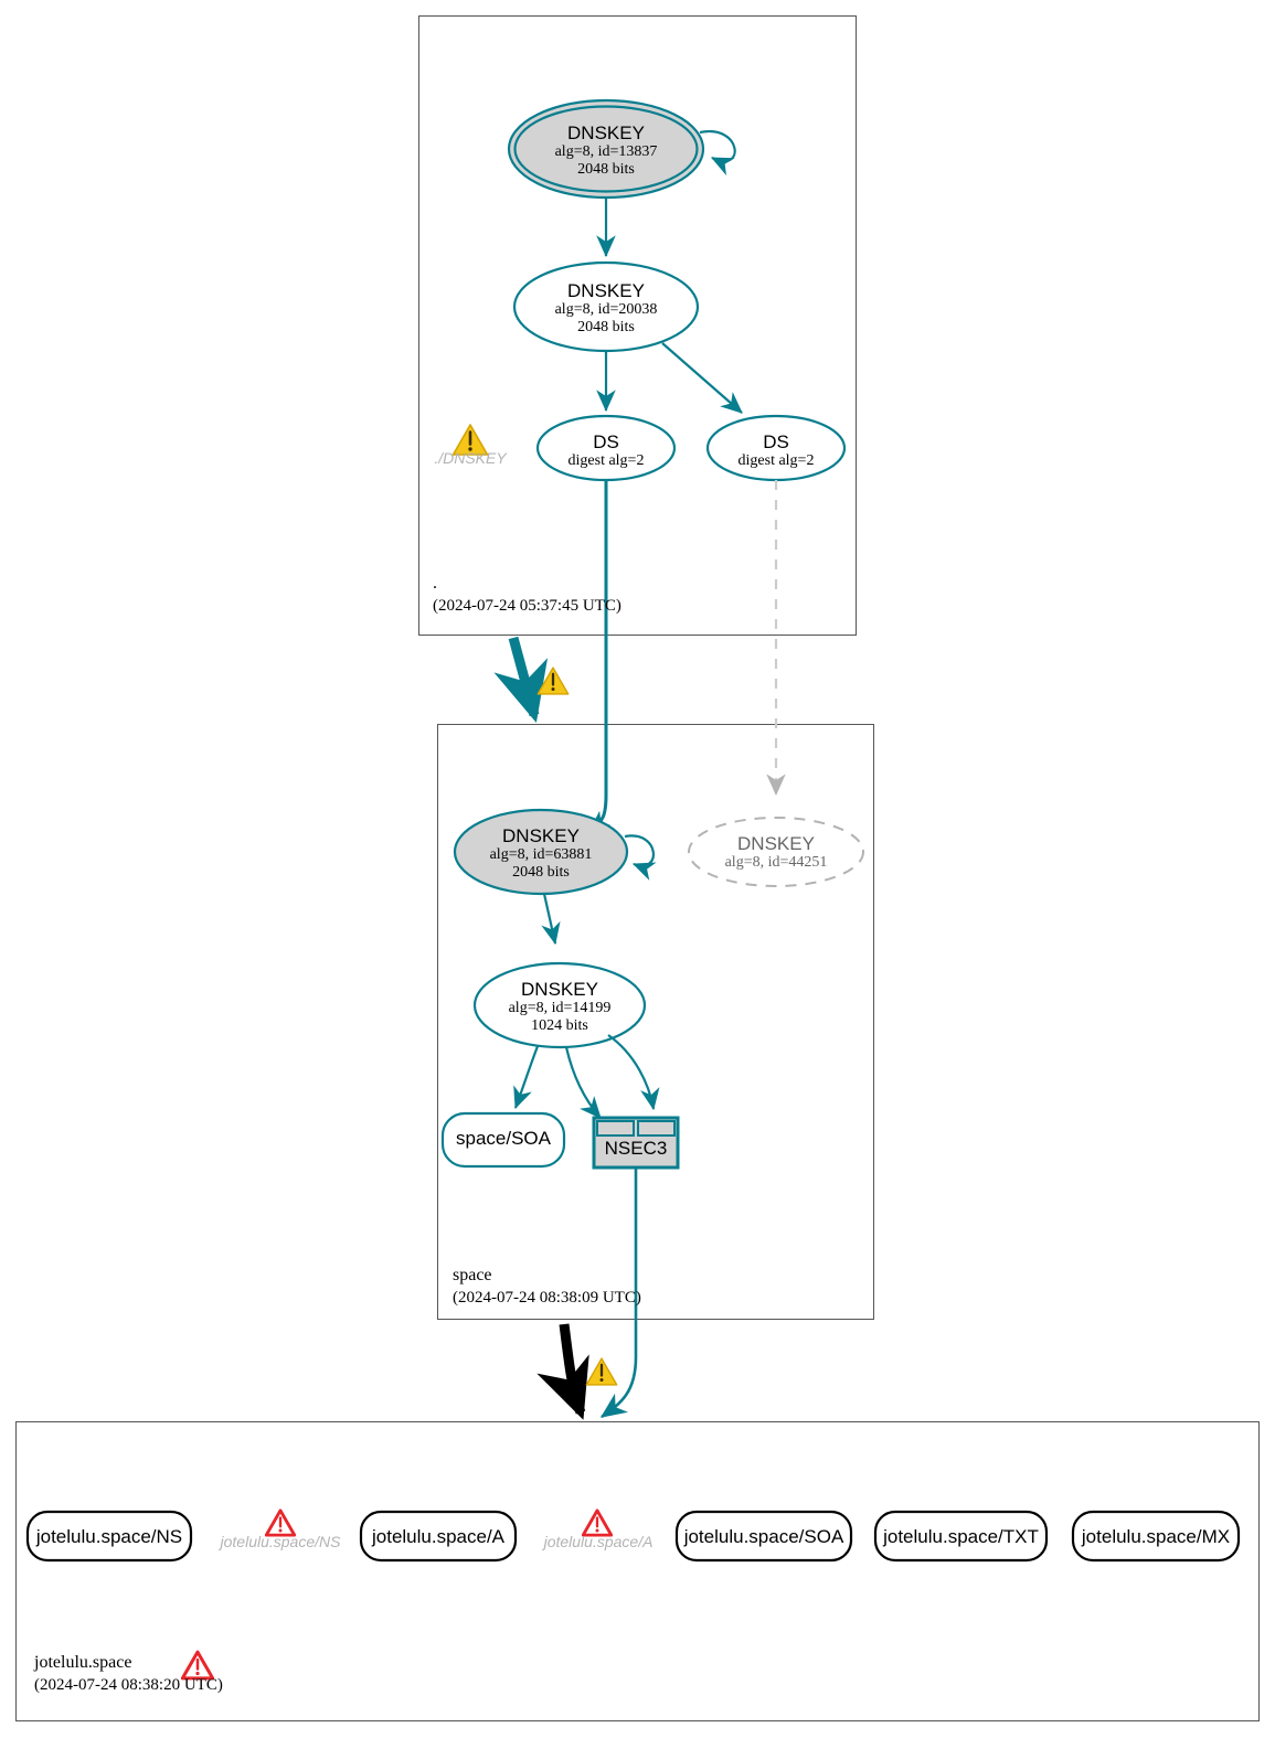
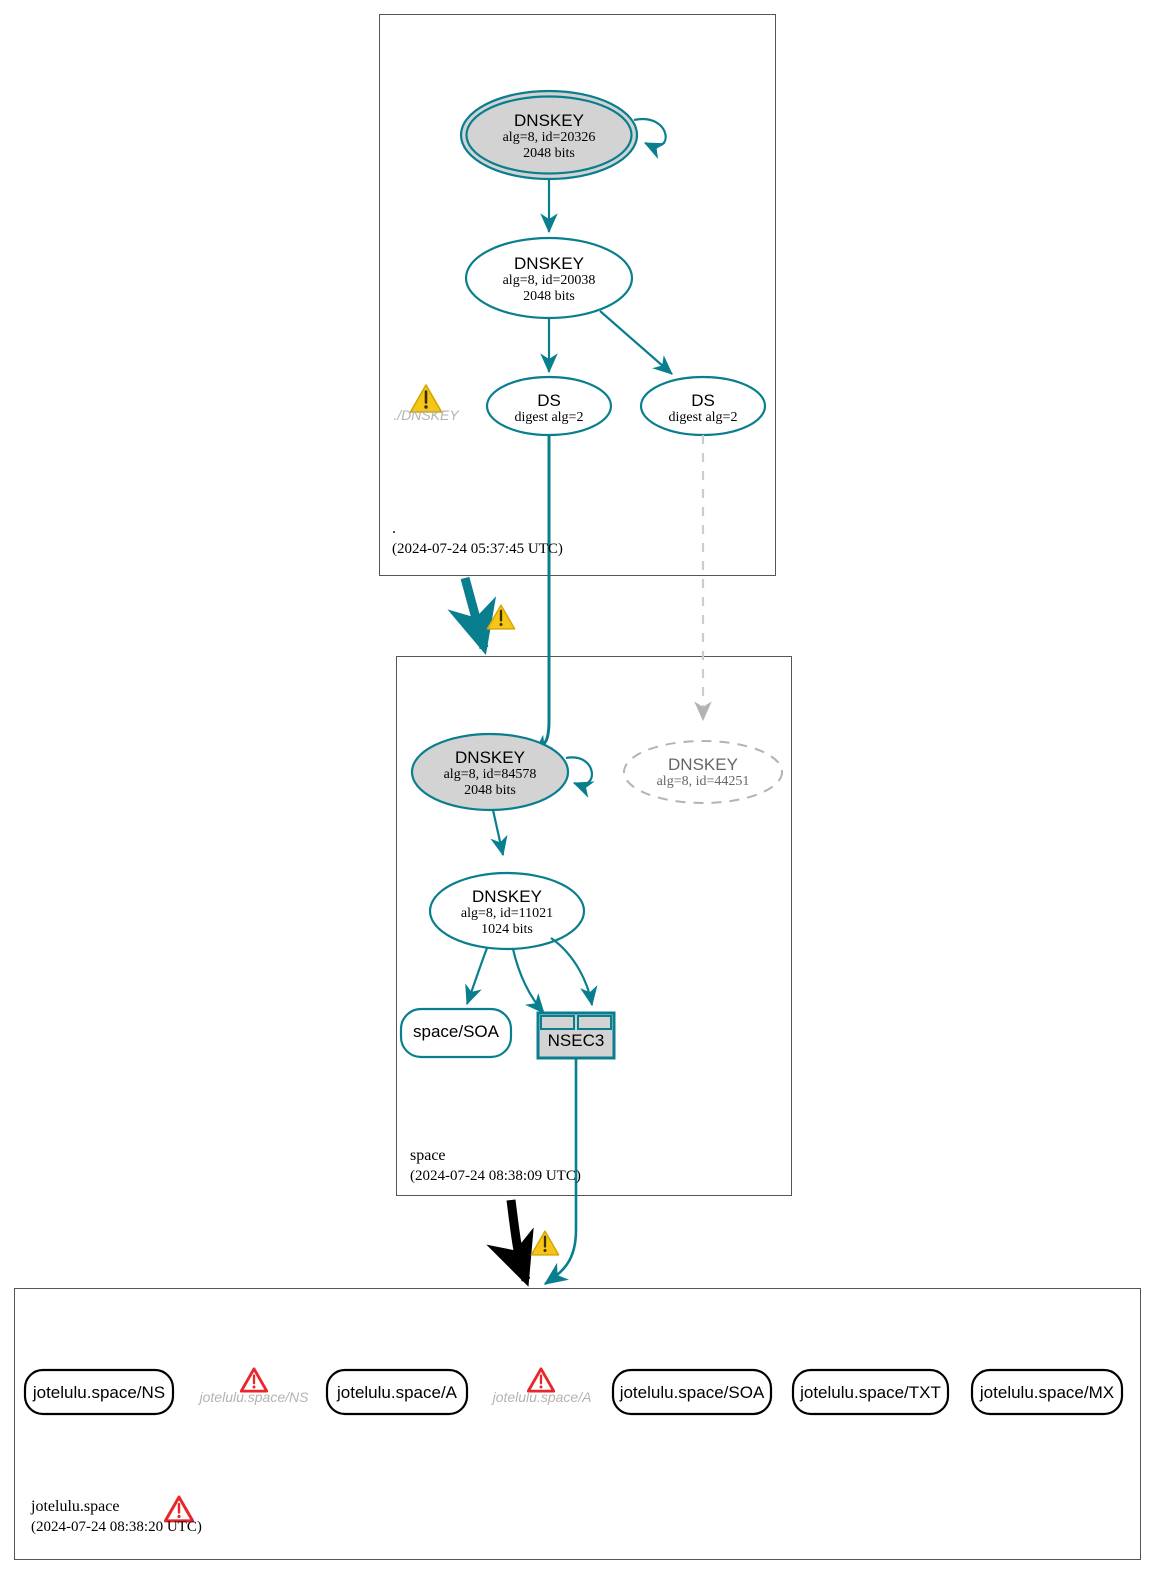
  DNSKEY
- alg=8, id=13837
+ alg=8, id=20326
  2048 bits
  DNSKEY
  alg=8, id=20038
  2048 bits
  DS
  digest alg=2
  DS
  digest alg=2
  DNSKEY
- alg=8, id=63881
+ alg=8, id=84578
  2048 bits
  DNSKEY
  alg=8, id=44251
  DNSKEY
- alg=8, id=14199
+ alg=8, id=11021
  1024 bits
  space/SOA
  NSEC3
  jotelulu.space/NS
  jotelulu.space/A
  jotelulu.space/SOA
  jotelulu.space/TXT
  jotelulu.space/MX
  ./DNSKEY
  jotelulu.space/NS
  jotelulu.space/A
  .
  (2024-07-24 05:37:45 UTC)
  space
  (2024-07-24 08:38:09 UTC)
  jotelulu.space
  (2024-07-24 08:38:20 UTC)
